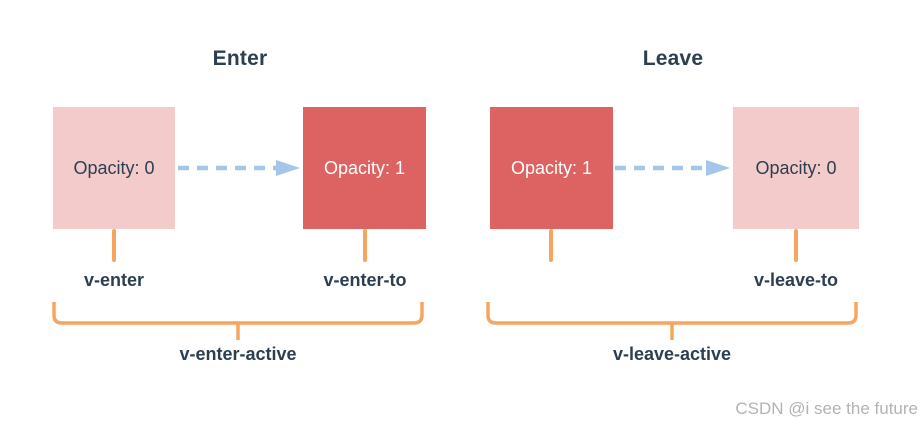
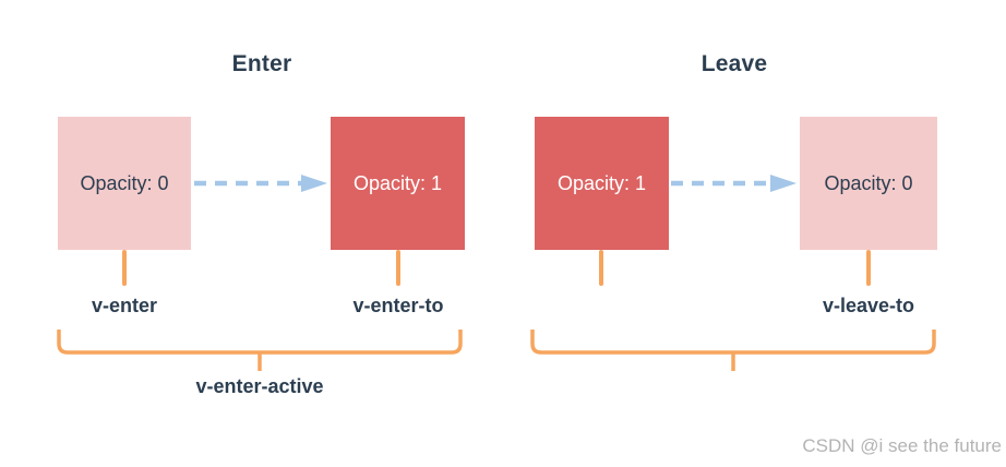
  Enter
  Opacity: 0
  Opacity: 1
  v-enter
  v-enter-to
  v-enter-active
  Leave
  Opacity: 1
  Opacity: 0
  v-leave-to
- v-leave-active
  CSDN @i see the future
